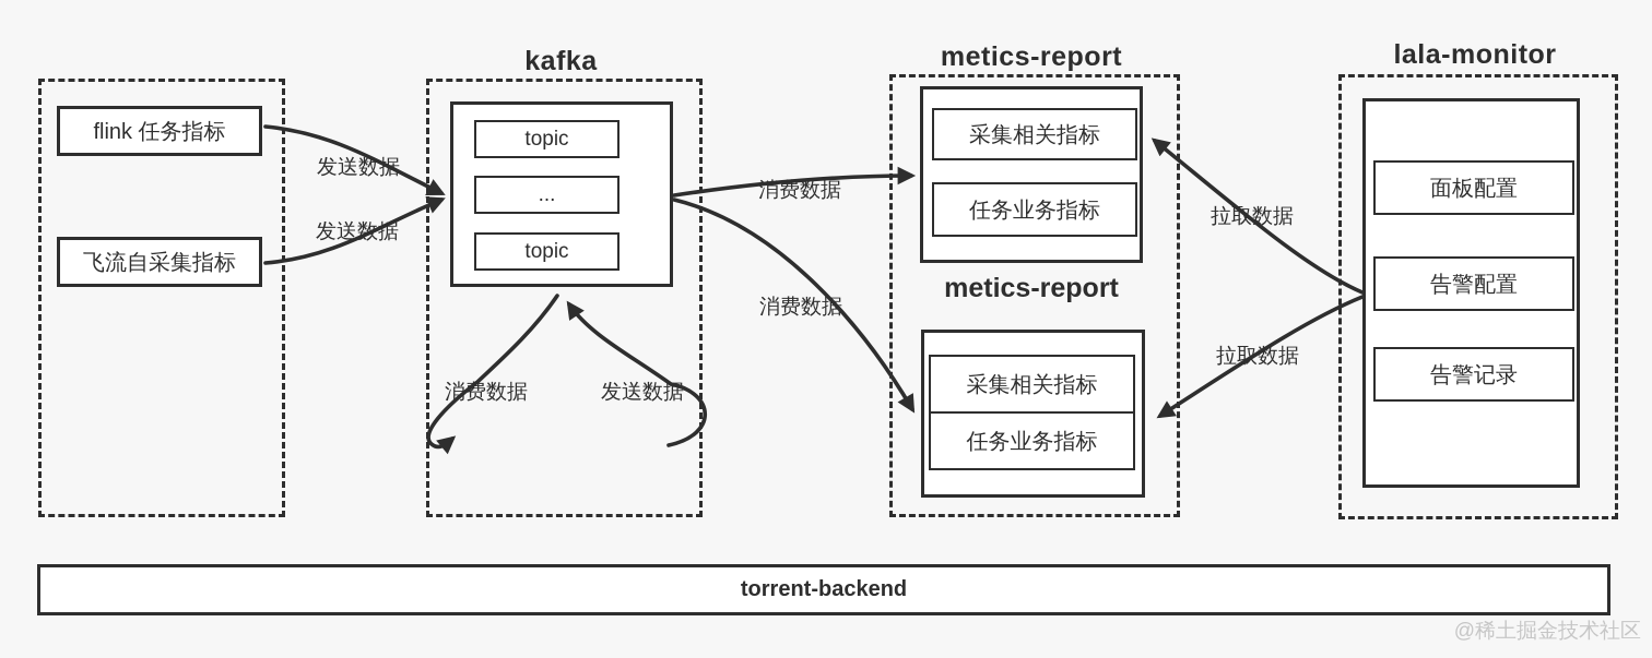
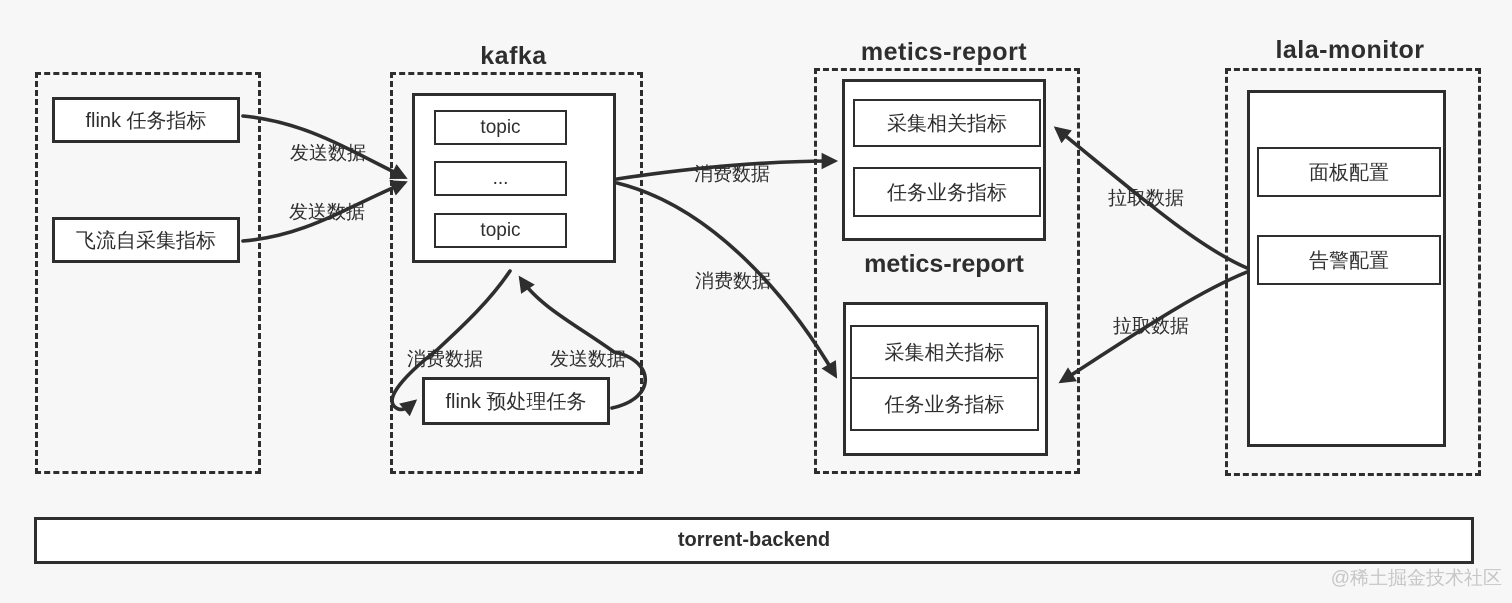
  flink 任务指标
  飞流自采集指标
  kafka
  topic
  ...
  topic
+ flink 预处理任务
  metics-report
  采集相关指标
  任务业务指标
  metics-report
  采集相关指标
  任务业务指标
  lala-monitor
  面板配置
  告警配置
- 告警记录
  发送数据
  发送数据
  消费数据
  消费数据
  消费数据
  发送数据
  拉取数据
  拉取数据
  torrent-backend
  @稀土掘金技术社区
